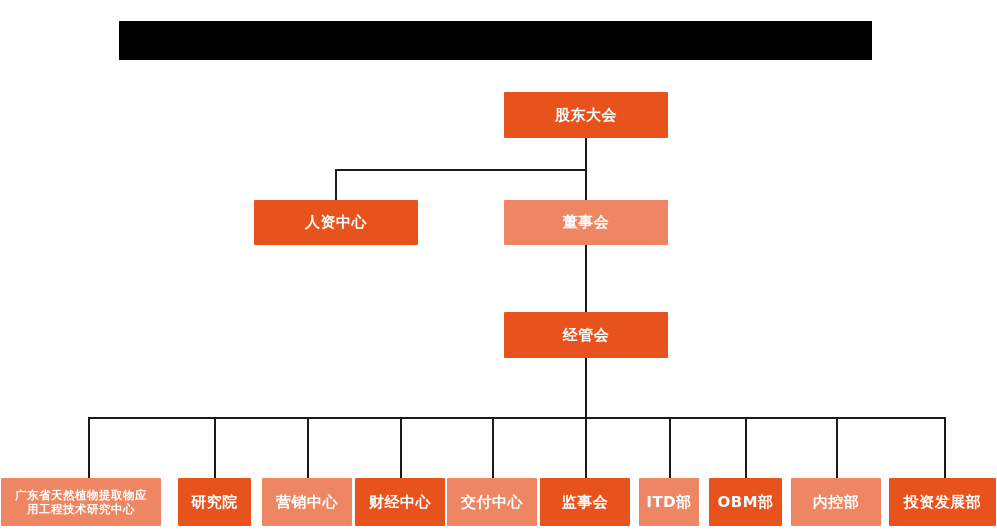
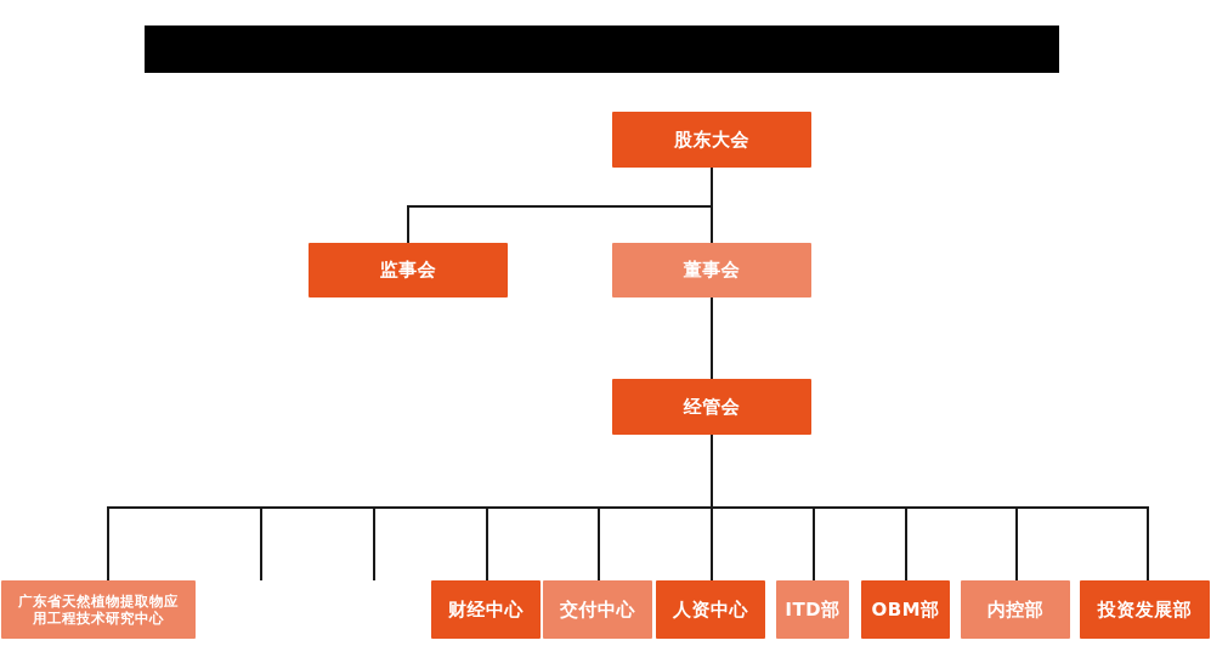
  股东大会
- 人资中心
+ 监事会
  董事会
  经管会
  广东省天然植物提取物应
  用工程技术研究中心
- 研究院
- 营销中心
  财经中心
  交付中心
- 监事会
+ 人资中心
  ITD部
  OBM部
  内控部
  投资发展部
